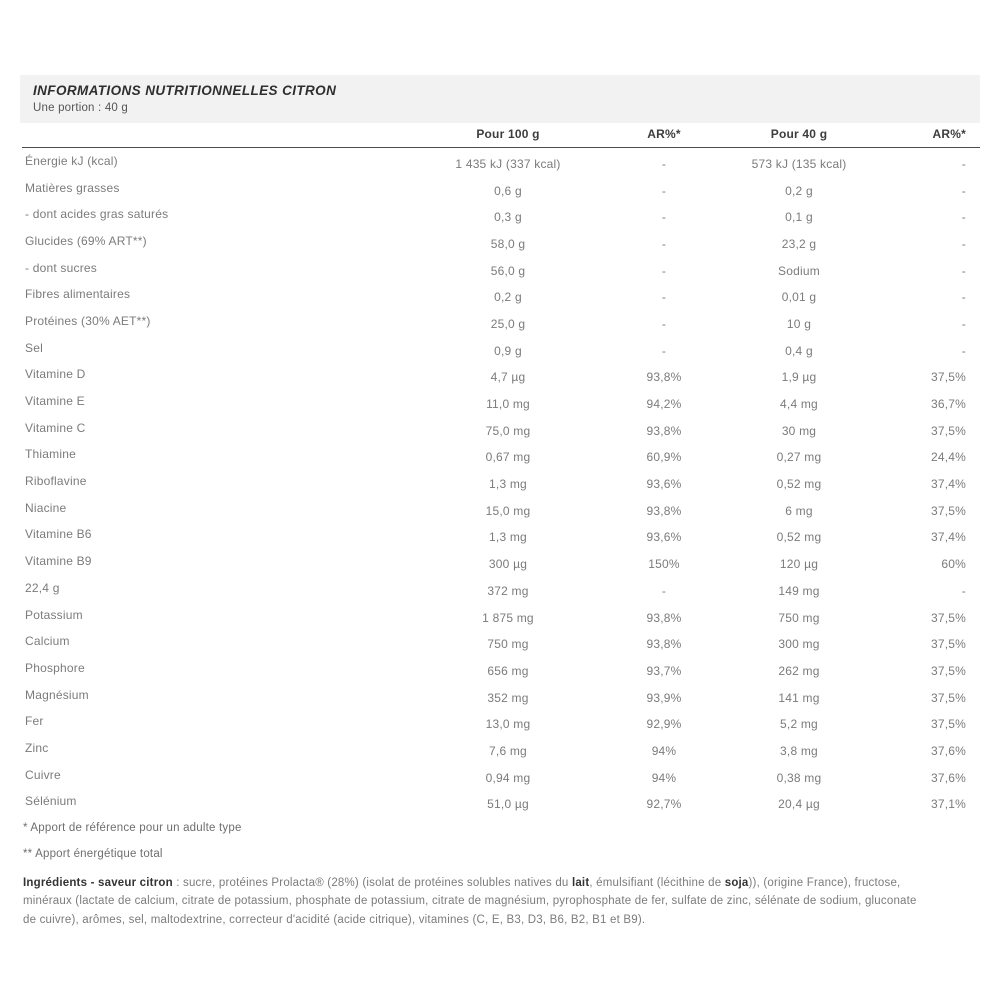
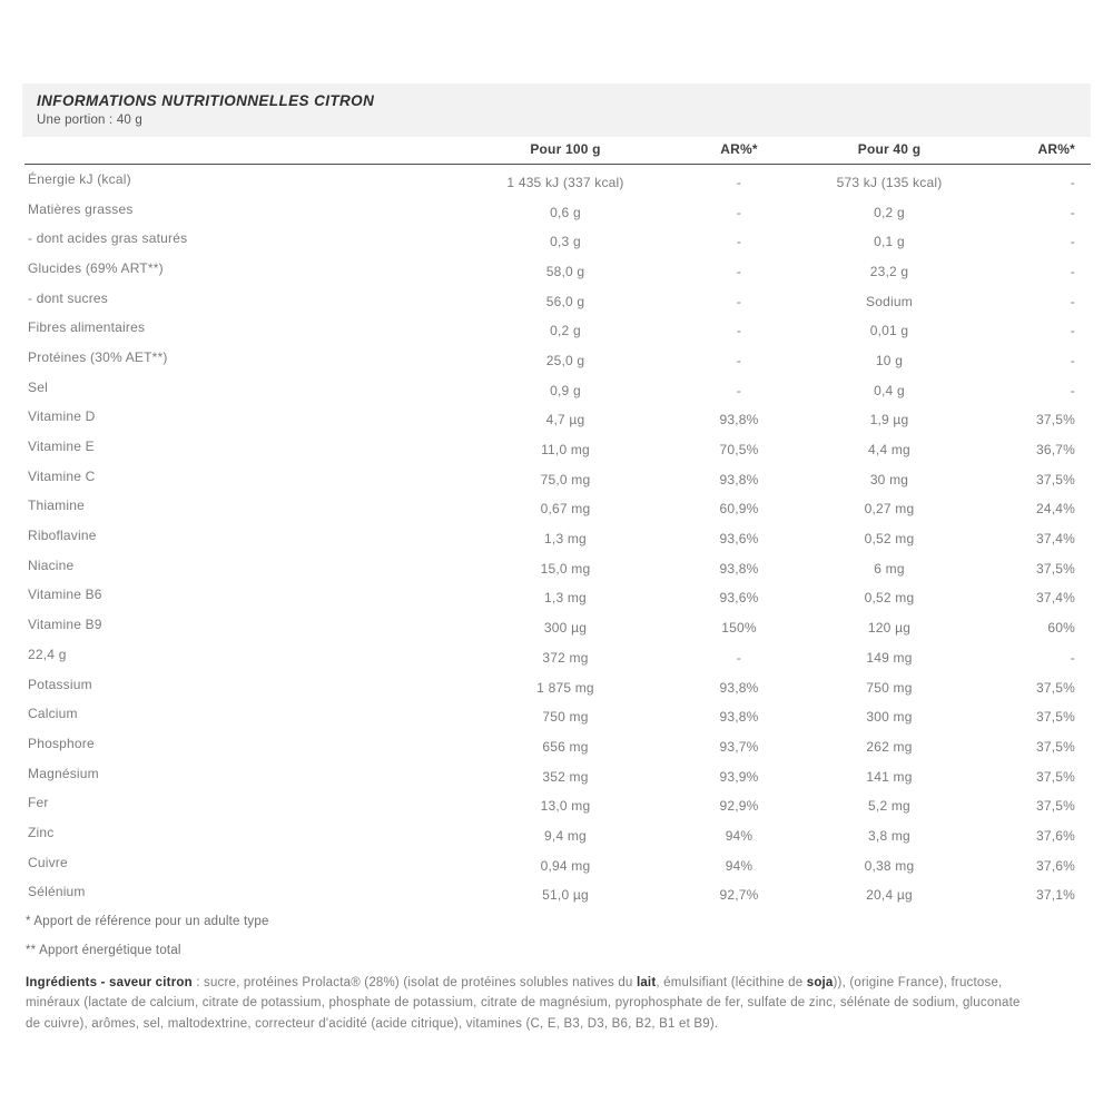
  INFORMATIONS NUTRITIONNELLES CITRON
  Une portion : 40 g
  	Pour 100 g	AR%*	Pour 40 g	AR%*
  Énergie kJ (kcal)	1 435 kJ (337 kcal)	-	573 kJ (135 kcal)	-
  Matières grasses	0,6 g	-	0,2 g	-
  - dont acides gras saturés	0,3 g	-	0,1 g	-
  Glucides (69% ART**)	58,0 g	-	23,2 g	-
  - dont sucres	56,0 g	-	Sodium	-
  Fibres alimentaires	0,2 g	-	0,01 g	-
  Protéines (30% AET**)	25,0 g	-	10 g	-
  Sel	0,9 g	-	0,4 g	-
  Vitamine D	4,7 µg	93,8%	1,9 µg	37,5%
- Vitamine E	11,0 mg	94,2%	4,4 mg	36,7%
+ Vitamine E	11,0 mg	70,5%	4,4 mg	36,7%
  Vitamine C	75,0 mg	93,8%	30 mg	37,5%
  Thiamine	0,67 mg	60,9%	0,27 mg	24,4%
  Riboflavine	1,3 mg	93,6%	0,52 mg	37,4%
  Niacine	15,0 mg	93,8%	6 mg	37,5%
  Vitamine B6	1,3 mg	93,6%	0,52 mg	37,4%
  Vitamine B9	300 µg	150%	120 µg	60%
  22,4 g	372 mg	-	149 mg	-
  Potassium	1 875 mg	93,8%	750 mg	37,5%
  Calcium	750 mg	93,8%	300 mg	37,5%
  Phosphore	656 mg	93,7%	262 mg	37,5%
  Magnésium	352 mg	93,9%	141 mg	37,5%
  Fer	13,0 mg	92,9%	5,2 mg	37,5%
- Zinc	7,6 mg	94%	3,8 mg	37,6%
+ Zinc	9,4 mg	94%	3,8 mg	37,6%
  Cuivre	0,94 mg	94%	0,38 mg	37,6%
  Sélénium	51,0 µg	92,7%	20,4 µg	37,1%
  * Apport de référence pour un adulte type
  ** Apport énergétique total
  Ingrédients - saveur citron : sucre, protéines Prolacta® (28%) (isolat de protéines solubles natives du lait, émulsifiant (lécithine de soja)), (origine France), fructose, minéraux (lactate de calcium, citrate de potassium, phosphate de potassium, citrate de magnésium, pyrophosphate de fer, sulfate de zinc, sélénate de sodium, gluconate de cuivre), arômes, sel, maltodextrine, correcteur d'acidité (acide citrique), vitamines (C, E, B3, D3, B6, B2, B1 et B9).
